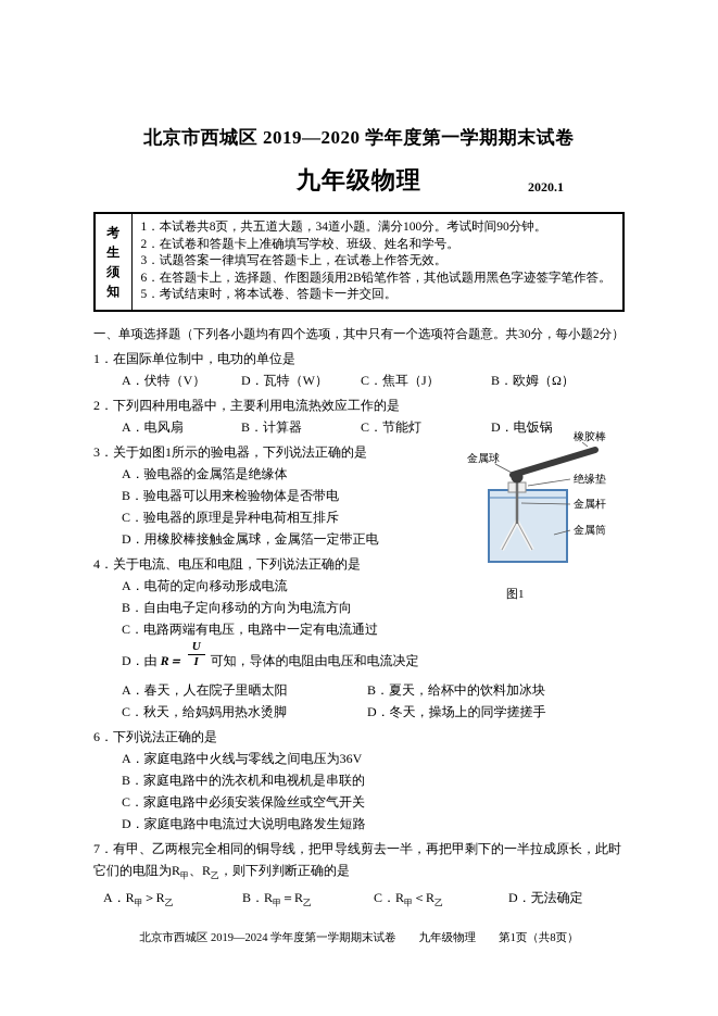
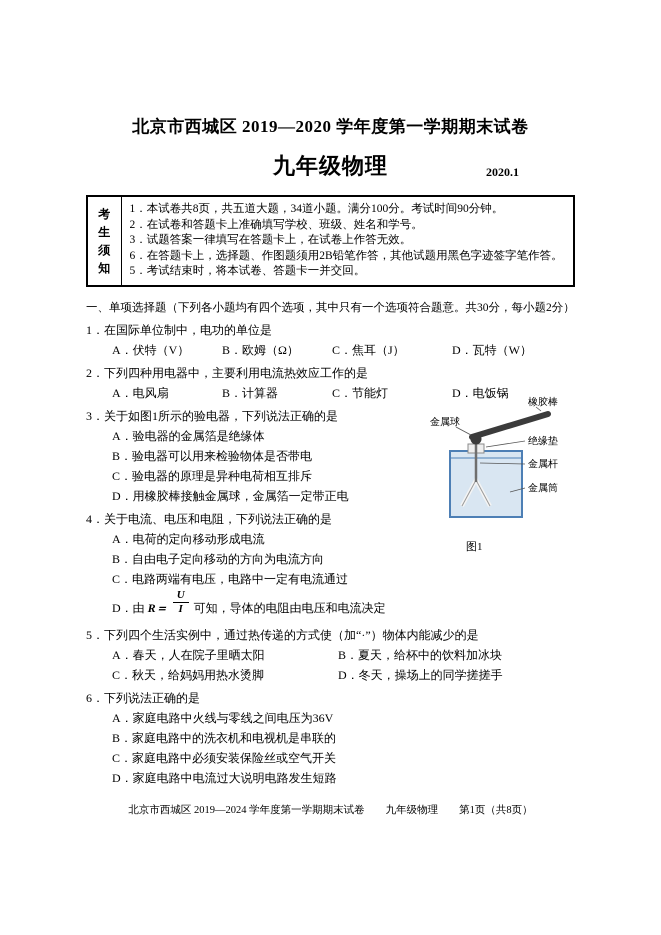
  北京市西城区 2019—2020 学年度第一学期期末试卷
  九年级物理
  2020.1
  考生须知	1．本试卷共8页，共五道大题，34道小题。满分100分。考试时间90分钟。 2．在试卷和答题卡上准确填写学校、班级、姓名和学号。 3．试题答案一律填写在答题卡上，在试卷上作答无效。 6．在答题卡上，选择题、作图题须用2B铅笔作答，其他试题用黑色字迹签字笔作答。 5．考试结束时，将本试卷、答题卡一并交回。
  一、单项选择题（下列各小题均有四个选项，其中只有一个选项符合题意。共30分，每小题2分）
  1．在国际单位制中，电功的单位是
  A．伏特（V）
- D．瓦特（W）
+ B．欧姆（Ω）
  C．焦耳（J）
- B．欧姆（Ω）
+ D．瓦特（W）
  2．下列四种用电器中，主要利用电流热效应工作的是
  A．电风扇
  B．计算器
  C．节能灯
  D．电饭锅
  3．关于如图1所示的验电器，下列说法正确的是
  A．验电器的金属箔是绝缘体
  B．验电器可以用来检验物体是否带电
  C．验电器的原理是异种电荷相互排斥
  D．用橡胶棒接触金属球，金属箔一定带正电
  4．关于电流、电压和电阻，下列说法正确的是
  A．电荷的定向移动形成电流
  B．自由电子定向移动的方向为电流方向
  C．电路两端有电压，电路中一定有电流通过
  D．由 R＝
  U
  I
  可知，导体的电阻由电压和电流决定
+ 5．下列四个生活实例中，通过热传递的方式使（加“·”）物体内能减少的是
  A．春天，人在院子里晒太阳
  B．夏天，给杯中的饮料加冰块
  C．秋天，给妈妈用热水烫脚
  D．冬天，操场上的同学搓搓手
  6．下列说法正确的是
  A．家庭电路中火线与零线之间电压为36V
  B．家庭电路中的洗衣机和电视机是串联的
  C．家庭电路中必须安装保险丝或空气开关
  D．家庭电路中电流过大说明电路发生短路
- 7．有甲、乙两根完全相同的铜导线，把甲导线剪去一半，再把甲剩下的一半拉成原长，此时它们的电阻为R甲、R乙，则下列判断正确的是
- A．R甲＞R乙
- B．R甲＝R乙
- C．R甲＜R乙
- D．无法确定
  北京市西城区 2019—2024 学年度第一学期期末试卷 九年级物理 第1页（共8页）
  橡胶棒
  金属球
  绝缘垫
  金属杆
  金属筒
  图1
